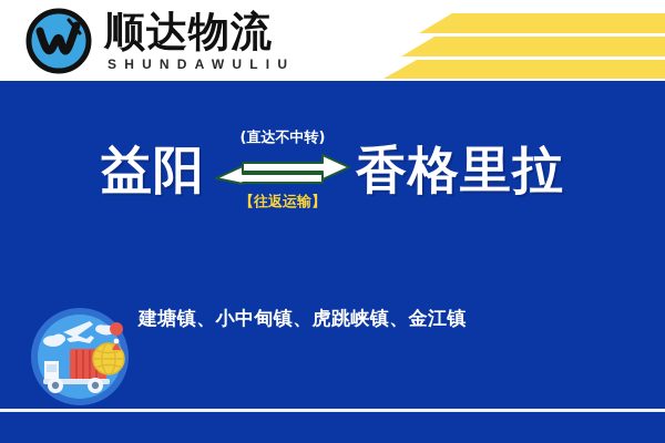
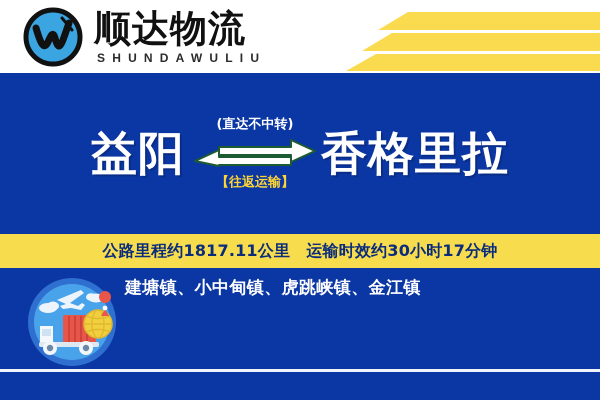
  顺达物流
  SHUNDAWULIU
  益阳
  (直达不中转)
  【往返运输】
  香格里拉
+ 公路里程约1817.11公里 运输时效约30小时17分钟
  建塘镇、小中甸镇、虎跳峡镇、金江镇
